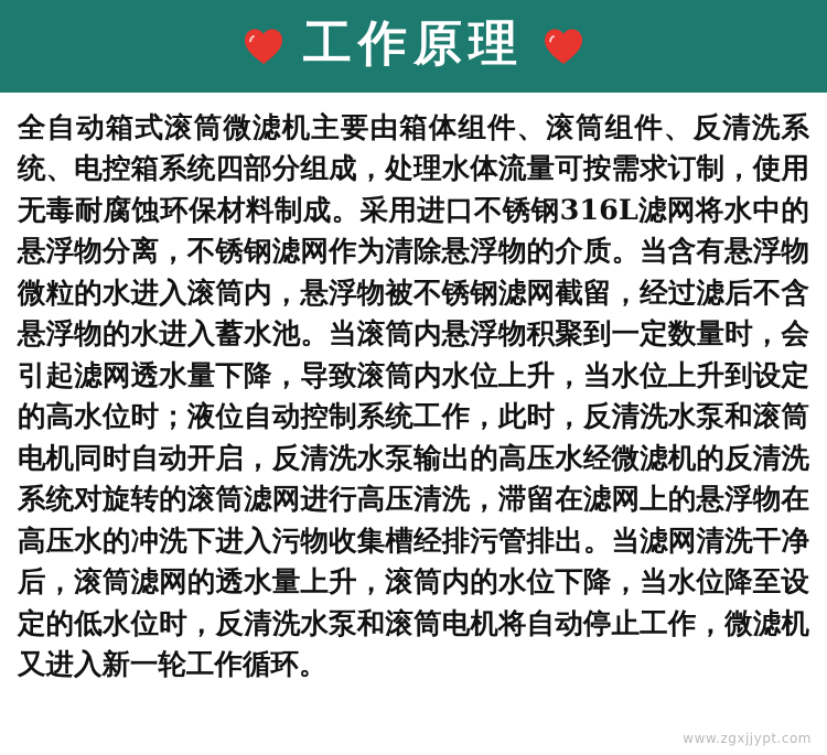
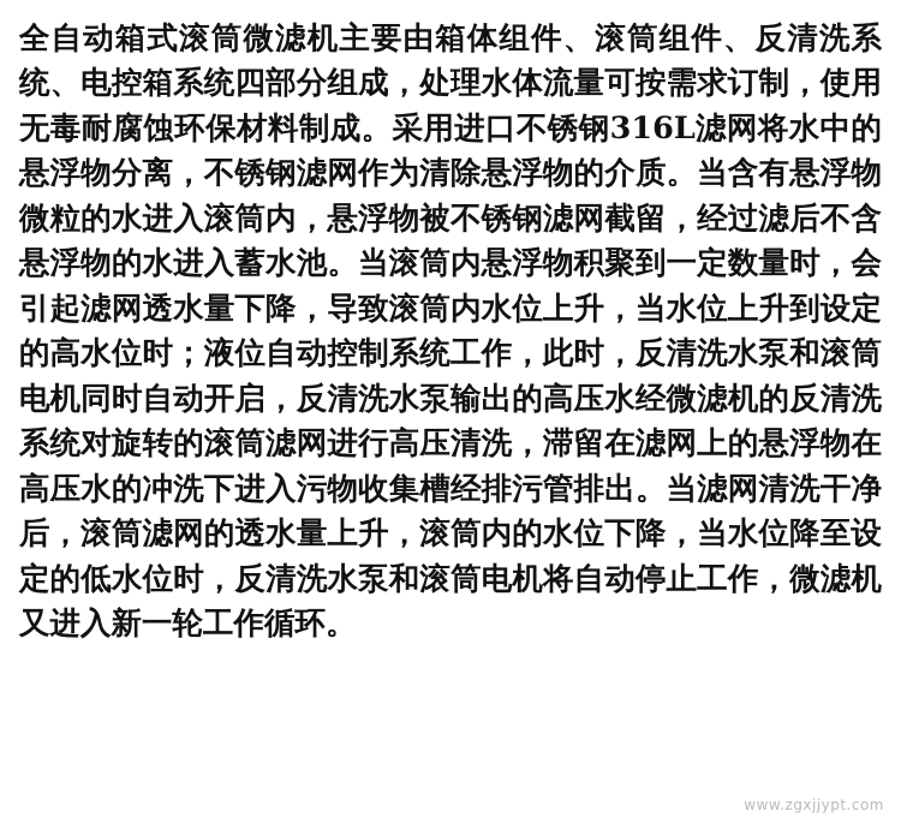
- 工作原理
  全自动箱式滚筒微滤机主要由箱体组件、滚筒组件、反清洗系统、电控箱系统四部分组成，处理水体流量可按需求订制，使用无毒耐腐蚀环保材料制成。采用进口不锈钢316L滤网将水中的悬浮物分离，不锈钢滤网作为清除悬浮物的介质。当含有悬浮物微粒的水进入滚筒内，悬浮物被不锈钢滤网截留，经过滤后不含悬浮物的水进入蓄水池。当滚筒内悬浮物积聚到一定数量时，会引起滤网透水量下降，导致滚筒内水位上升，当水位上升到设定的高水位时；液位自动控制系统工作，此时，反清洗水泵和滚筒电机同时自动开启，反清洗水泵输出的高压水经微滤机的反清洗系统对旋转的滚筒滤网进行高压清洗，滞留在滤网上的悬浮物在高压水的冲洗下进入污物收集槽经排污管排出。当滤网清洗干净后，滚筒滤网的透水量上升，滚筒内的水位下降，当水位降至设定的低水位时，反清洗水泵和滚筒电机将自动停止工作，微滤机又进入新一轮工作循环。
  www.zgxjjypt.com
